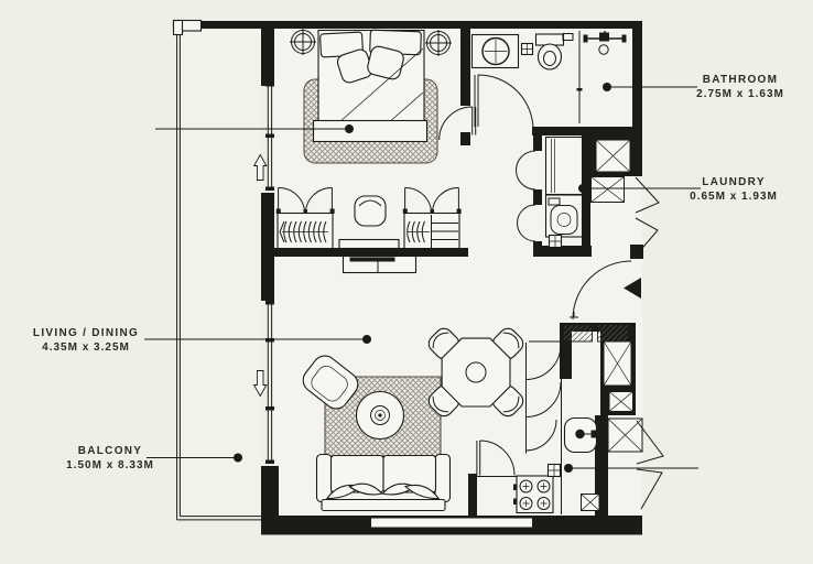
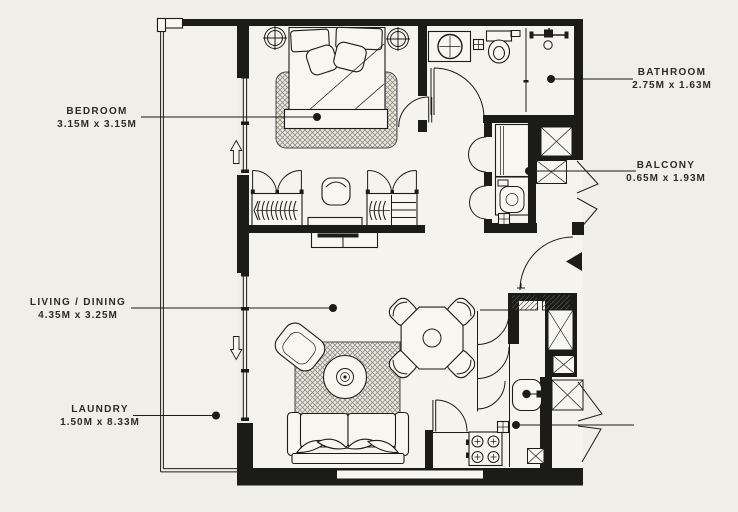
+ BEDROOM
+ 3.15M x 3.15M
  BATHROOM
  2.75M x 1.63M
- LAUNDRY
+ BALCONY
  0.65M x 1.93M
  LIVING / DINING
  4.35M x 3.25M
- BALCONY
+ LAUNDRY
  1.50M x 8.33M
